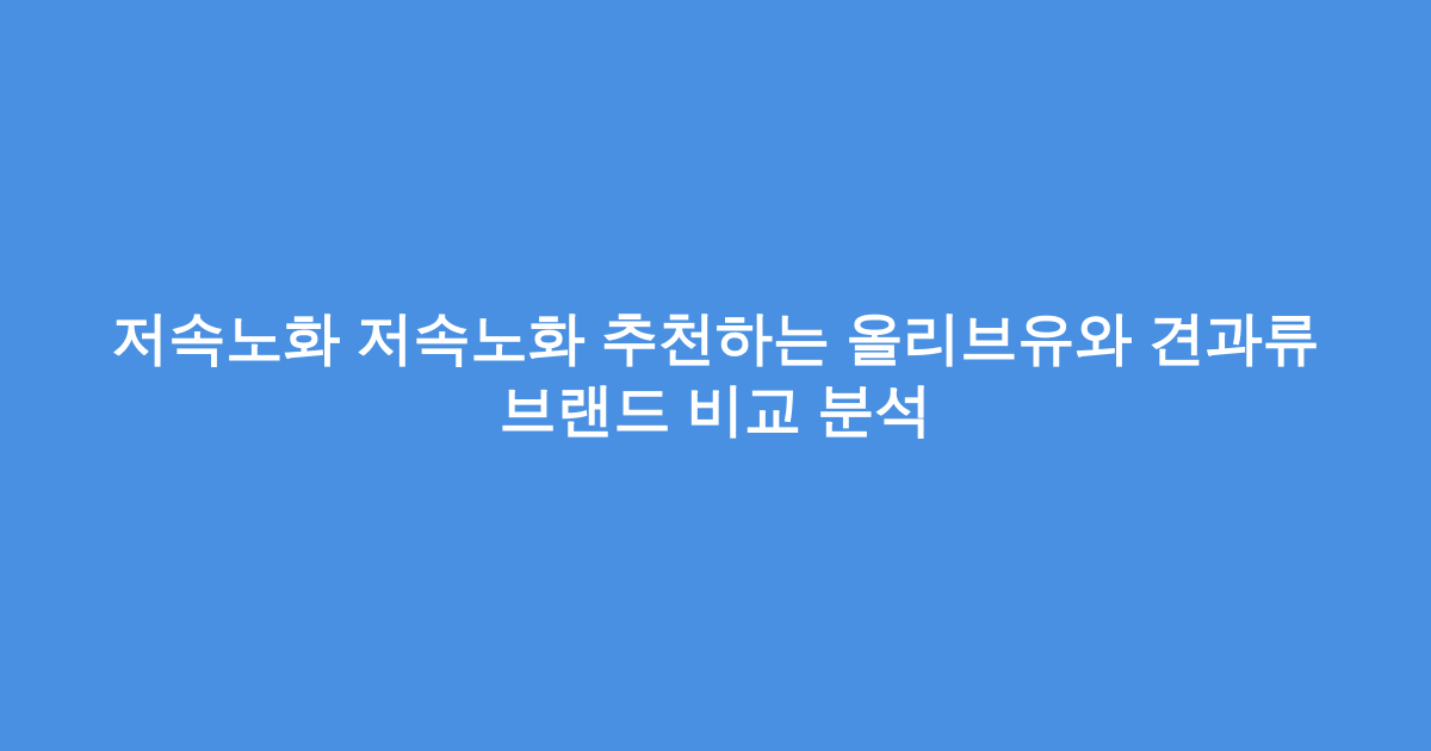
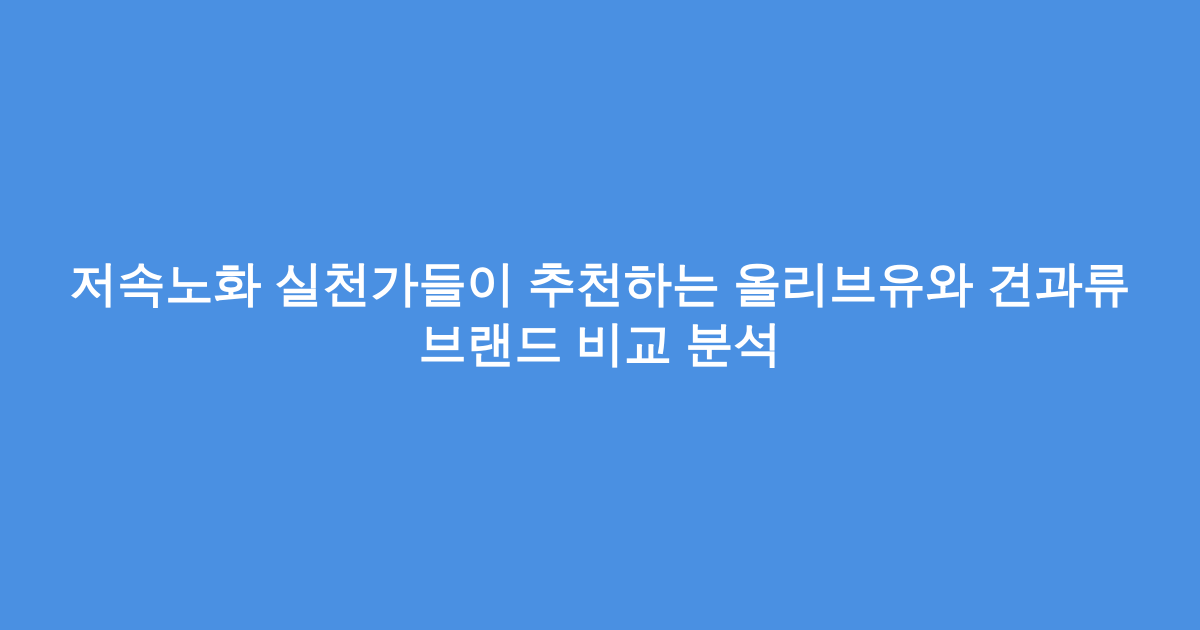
- 저속노화 저속노화 추천하는 올리브유와 견과류 브랜드 비교 분석
+ 저속노화 실천가들이 추천하는 올리브유와 견과류 브랜드 비교 분석
